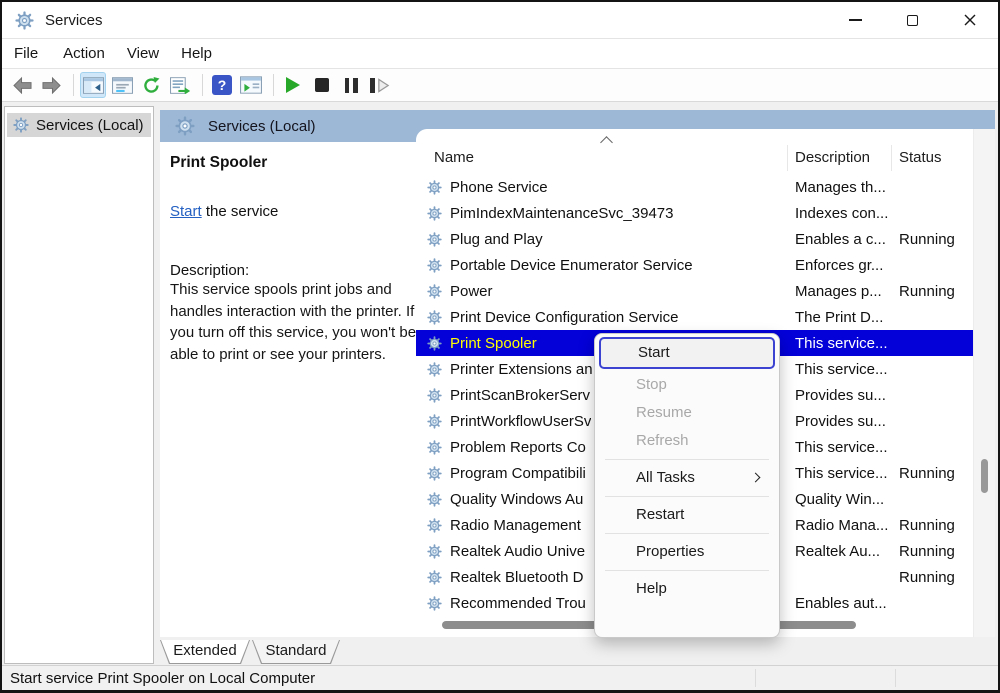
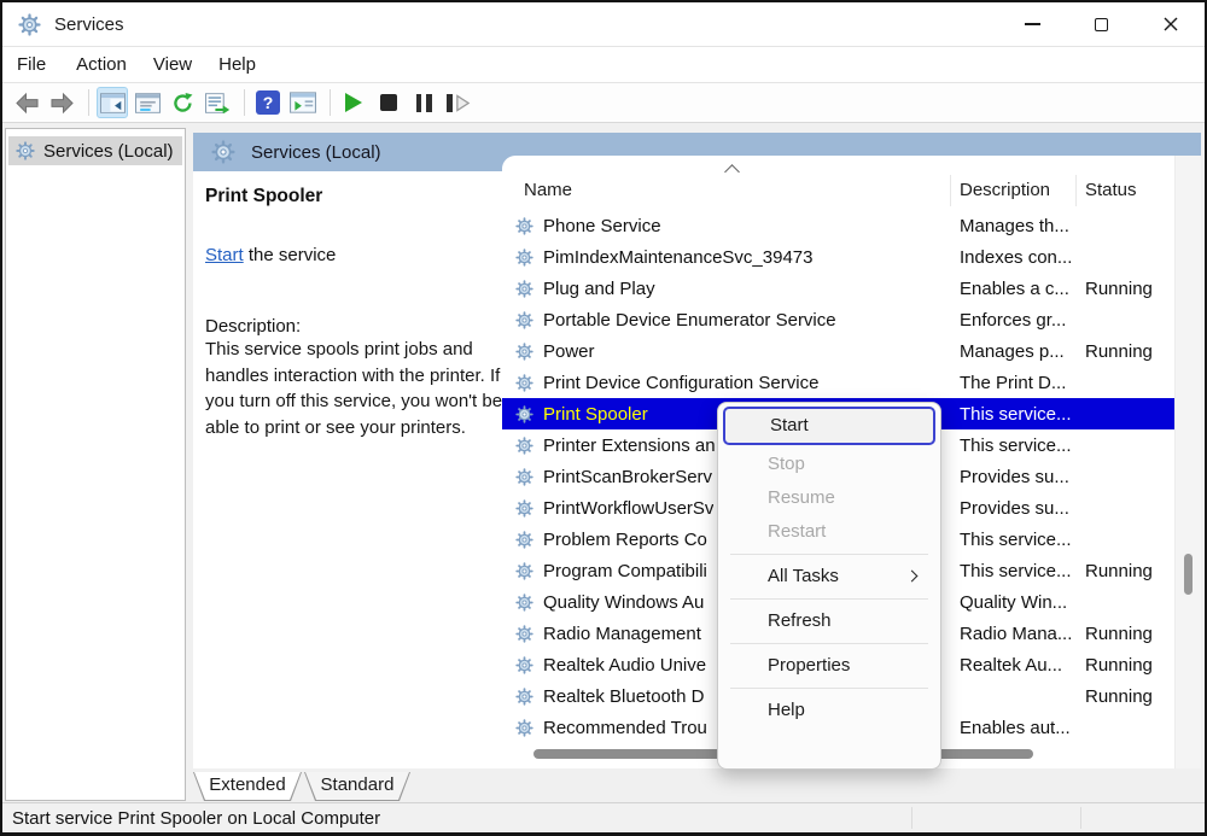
  Services
  File
  Action
  View
  Help
  ?
  Services (Local)
  Services (Local)
  Print Spooler
  Start the service
  Description:
  This service spools print jobs and handles interaction with the printer. If you turn off this service, you won't be able to print or see your printers.
  Name
  Description
  Status
  Phone Service
  Manages th...
  PimIndexMaintenanceSvc_39473
  Indexes con...
  Plug and Play
  Enables a c...
  Running
  Portable Device Enumerator Service
  Enforces gr...
  Power
  Manages p...
  Running
  Print Device Configuration Service
  The Print D...
  Print Spooler
  This service...
  Printer Extensions an
  This service...
  PrintScanBrokerServ
  Provides su...
  PrintWorkflowUserSv
  Provides su...
  Problem Reports Co
  This service...
  Program Compatibili
  This service...
  Running
  Quality Windows Au
  Quality Win...
  Radio Management
  Radio Mana...
  Running
  Realtek Audio Unive
  Realtek Au...
  Running
  Realtek Bluetooth D
  Running
  Recommended Trou
  Enables aut...
  Extended
  Standard
  Start
  Stop
  Resume
- Refresh
+ Restart
  All Tasks
- Restart
+ Refresh
  Properties
  Help
  Start service Print Spooler on Local Computer
